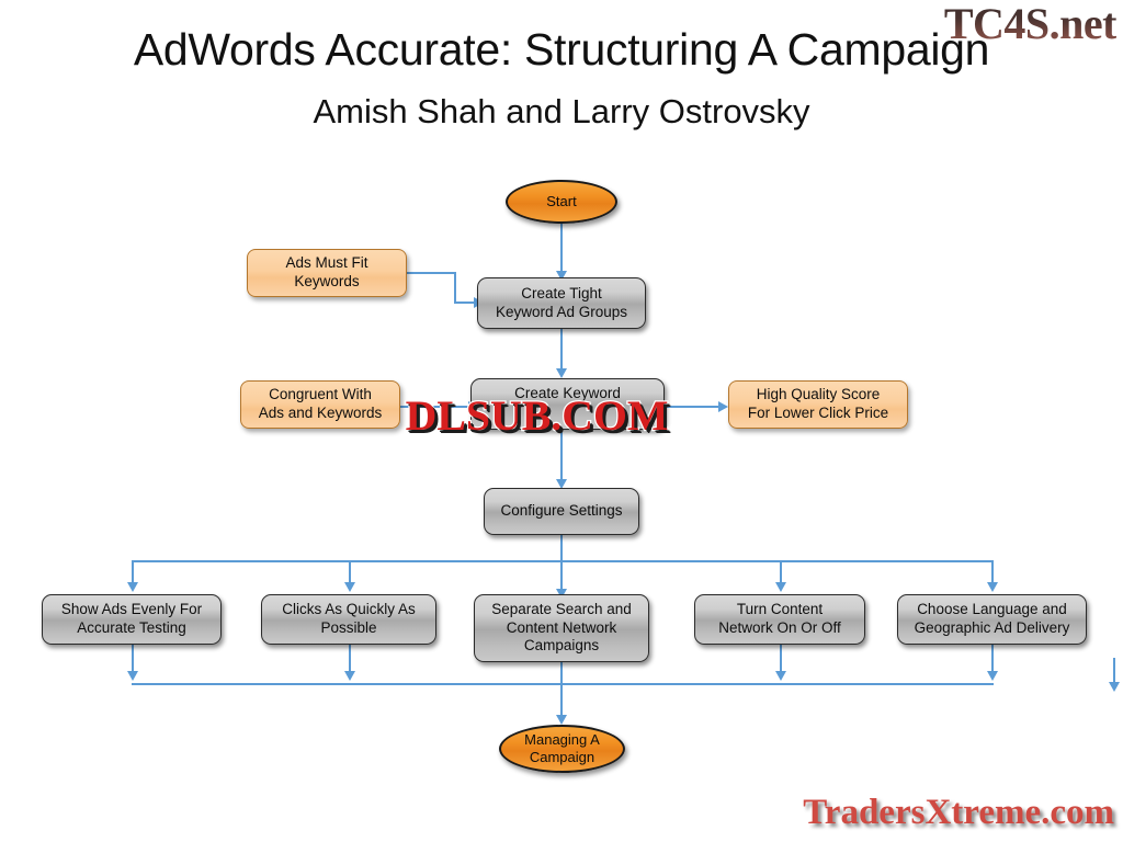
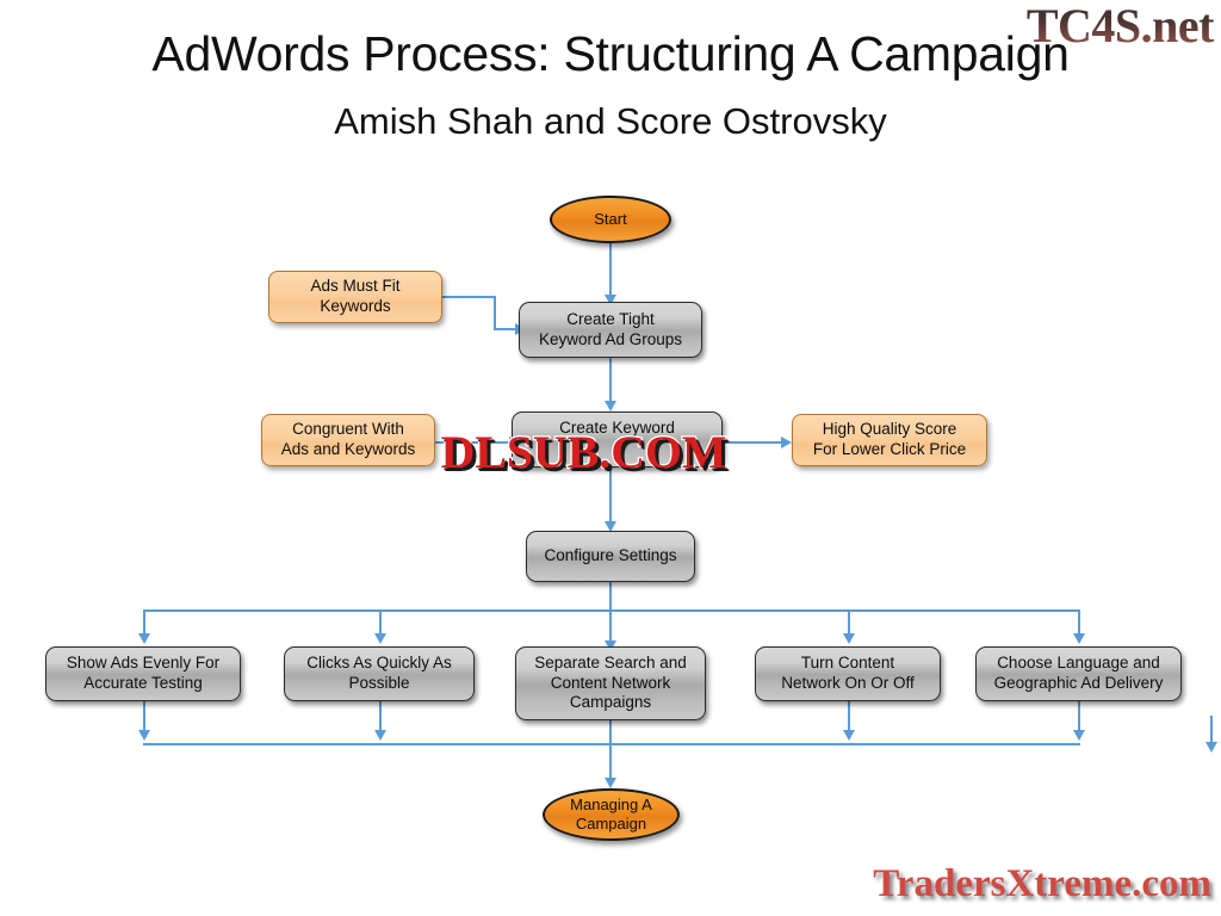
- AdWords Accurate: Structuring A Campaign
+ AdWords Process: Structuring A Campaign
- Amish Shah and Larry Ostrovsky
+ Amish Shah and Score Ostrovsky
  TC4S.net
  Start
  Ads Must Fit
  Keywords
  Create Tight
  Keyword Ad Groups
  Congruent With
  Ads and Keywords
  Create Keyword
  High Quality Score
  For Lower Click Price
  Configure Settings
  Show Ads Evenly For
  Accurate Testing
  Clicks As Quickly As
  Possible
  Separate Search and
  Content Network
  Campaigns
  Turn Content
  Network On Or Off
  Choose Language and
  Geographic Ad Delivery
  Managing A
  Campaign
  DLSUB.COM
  TradersXtreme.com
